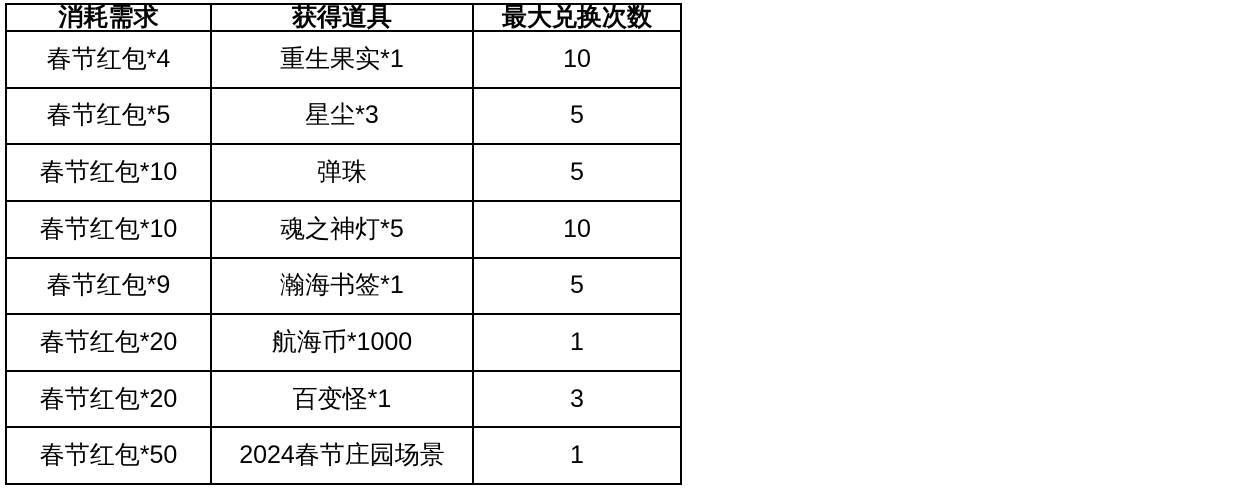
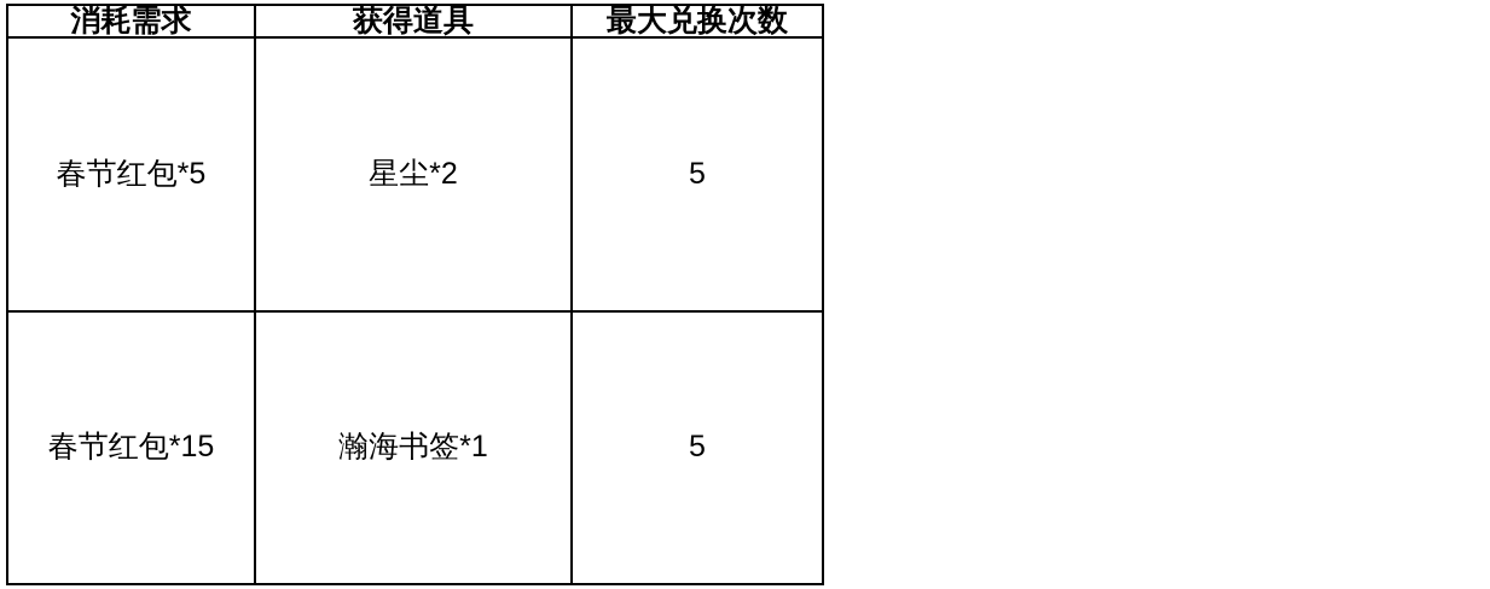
  消耗需求	获得道具	最大兑换次数
- 春节红包*4	重生果实*1	10
- 春节红包*5	星尘*3	5
+ 春节红包*5	星尘*2	5
- 春节红包*10	弹珠	5
- 春节红包*10	魂之神灯*5	10
- 春节红包*9	瀚海书签*1	5
+ 春节红包*15	瀚海书签*1	5
- 春节红包*20	航海币*1000	1
- 春节红包*20	百变怪*1	3
- 春节红包*50	2024春节庄园场景	1
